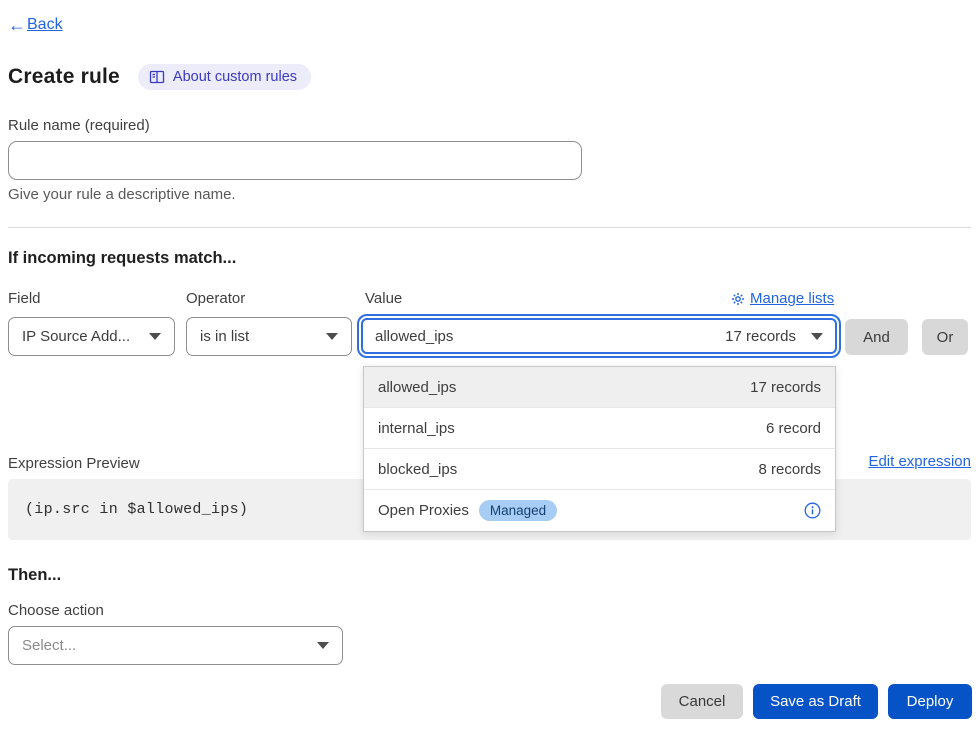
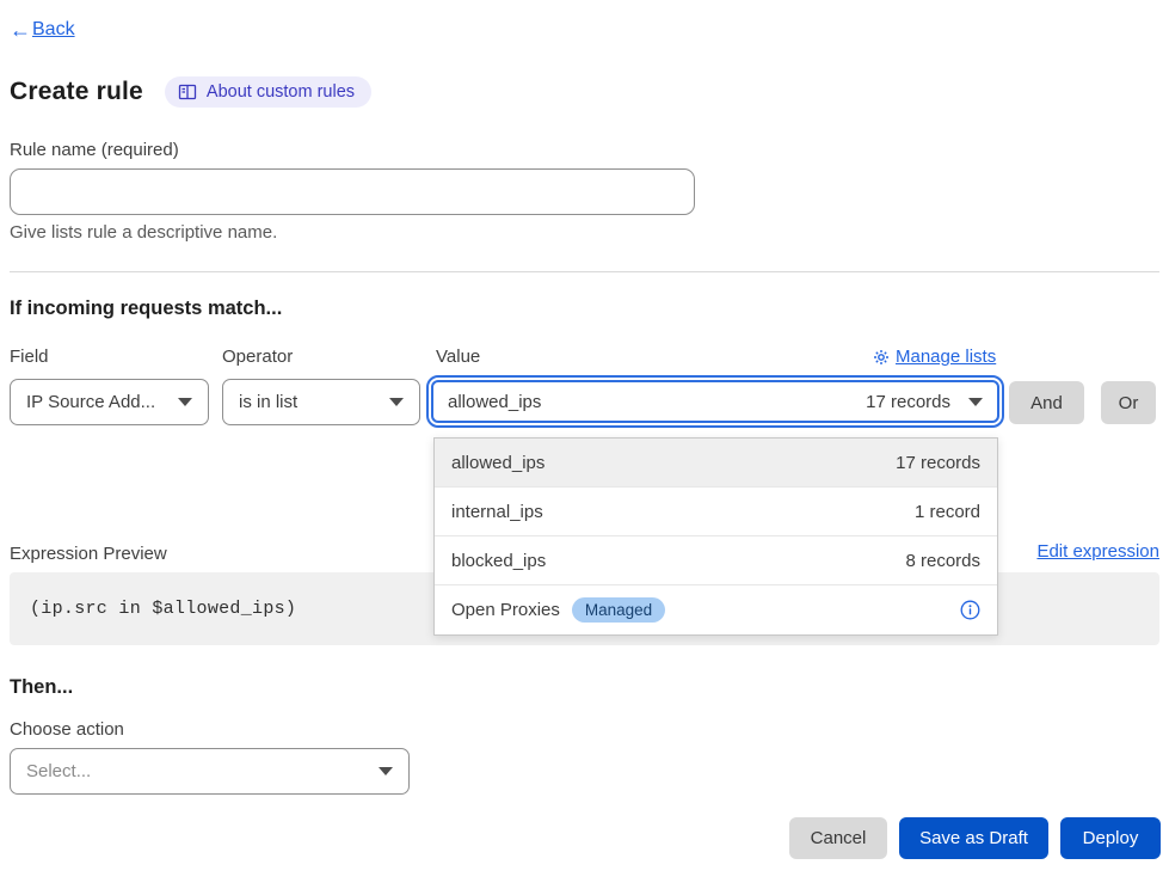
  ←
  Back
  Create rule
  About custom rules
  Rule name (required)
- Give your rule a descriptive name.
+ Give lists rule a descriptive name.
  If incoming requests match...
  Field
  Operator
  Value
  Manage lists
  IP Source Add...
  is in list
  allowed_ips
  17 records
  And
  Or
  allowed_ips
  17 records
  internal_ips
- 6 record
+ 1 record
  blocked_ips
  8 records
  Open Proxies
  Managed
  Expression Preview
  Edit expression
  (ip.src in $allowed_ips)
  Then...
  Choose action
  Select...
  Cancel
  Save as Draft
  Deploy
